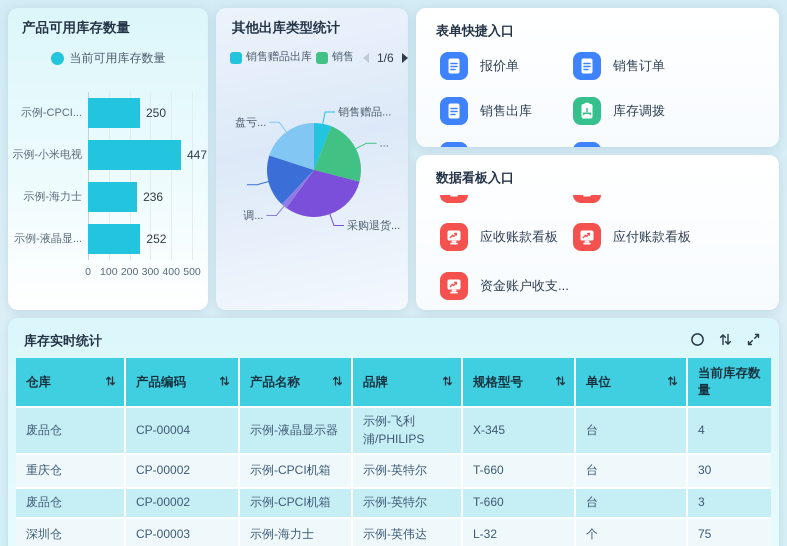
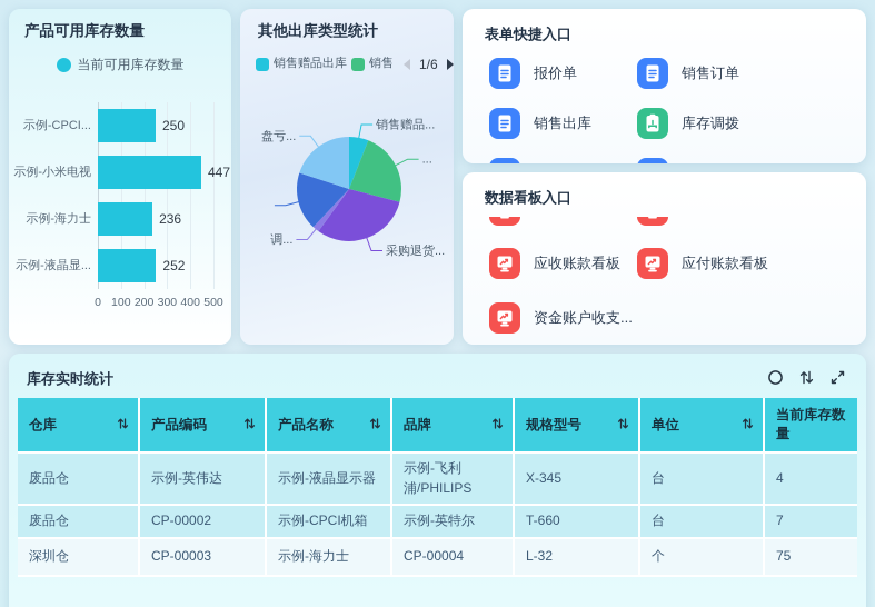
  产品可用库存数量
  当前可用库存数量
  0
  100
  200
  300
  400
  500
  示例-CPCI...
  250
  示例-小米电视
  447
  示例-海力士
  236
  示例-液晶显...
  252
  其他出库类型统计
  销售赠品出库
  销售
  1/6
  销售赠品...
  ...
  采购退货...
  调...
  盘亏...
  表单快捷入口
  报价单
  销售订单
  销售出库
  库存调拨
  数据看板入口
  应收账款看板
  应付账款看板
  资金账户收支...
  库存实时统计
  仓库	产品编码	产品名称	品牌	规格型号	单位	当前库存数量
- 废品仓	CP-00004	示例-液晶显示器	示例-飞利浦/PHILIPS	X-345	台	4
+ 废品仓	示例-英伟达	示例-液晶显示器	示例-飞利浦/PHILIPS	X-345	台	4
- 重庆仓	CP-00002	示例-CPCI机箱	示例-英特尔	T-660	台	30
- 废品仓	CP-00002	示例-CPCI机箱	示例-英特尔	T-660	台	3
+ 废品仓	CP-00002	示例-CPCI机箱	示例-英特尔	T-660	台	7
- 深圳仓	CP-00003	示例-海力士	示例-英伟达	L-32	个	75
+ 深圳仓	CP-00003	示例-海力士	CP-00004	L-32	个	75
